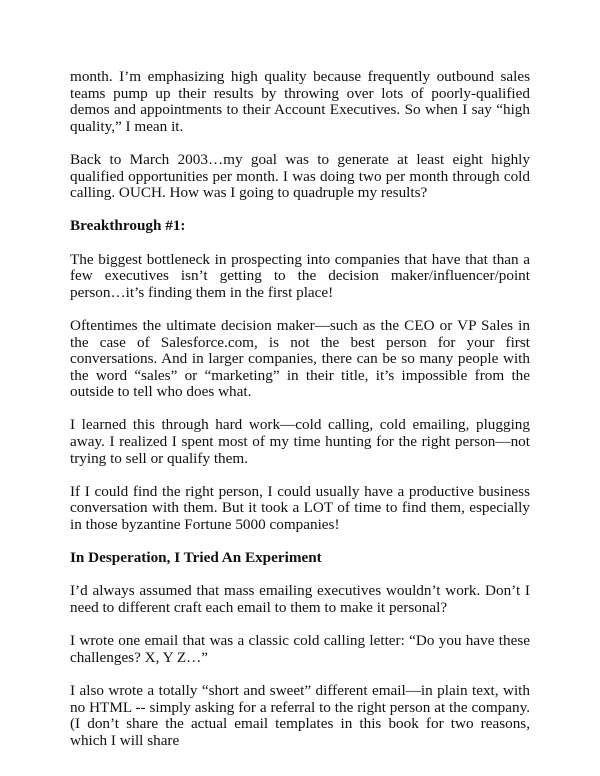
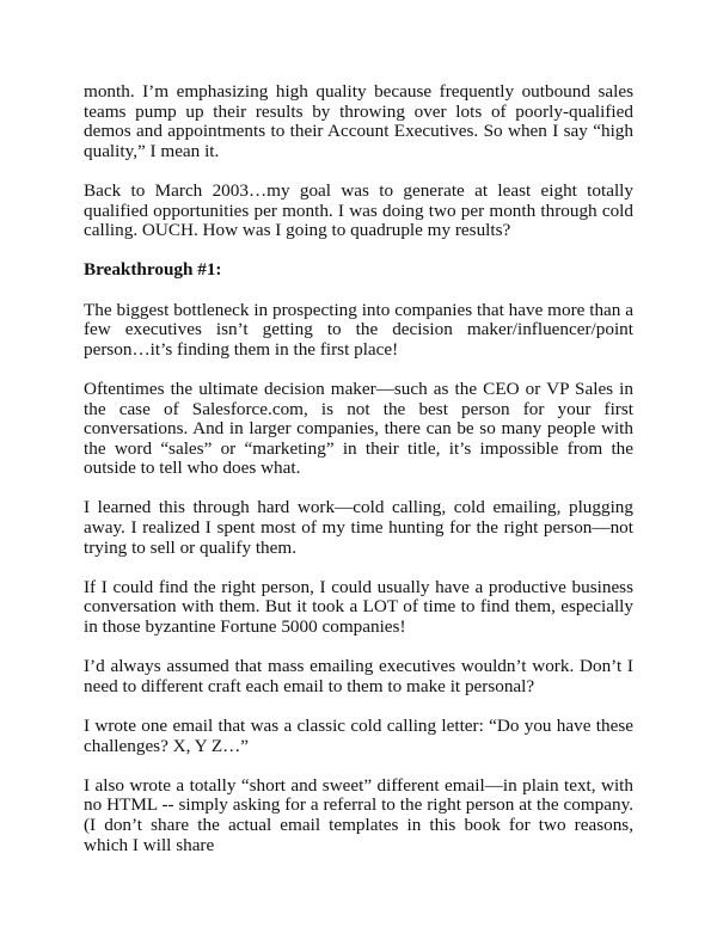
  month. I’m emphasizing high quality because frequently outbound sales teams pump up their results by throwing over lots of poorly-qualified demos and appointments to their Account Executives. So when I say “high quality,” I mean it.
- Back to March 2003…my goal was to generate at least eight highly qualified opportunities per month. I was doing two per month through cold calling. OUCH. How was I going to quadruple my results?
+ Back to March 2003…my goal was to generate at least eight totally qualified opportunities per month. I was doing two per month through cold calling. OUCH. How was I going to quadruple my results?
  Breakthrough #1:
- The biggest bottleneck in prospecting into companies that have that than a few executives isn’t getting to the decision maker/influencer/point person…it’s finding them in the first place!
+ The biggest bottleneck in prospecting into companies that have more than a few executives isn’t getting to the decision maker/influencer/point person…it’s finding them in the first place!
  Oftentimes the ultimate decision maker—such as the CEO or VP Sales in the case of Salesforce.com, is not the best person for your first conversations. And in larger companies, there can be so many people with the word “sales” or “marketing” in their title, it’s impossible from the outside to tell who does what.
  I learned this through hard work—cold calling, cold emailing, plugging away. I realized I spent most of my time hunting for the right person—not trying to sell or qualify them.
  If I could find the right person, I could usually have a productive business conversation with them. But it took a LOT of time to find them, especially in those byzantine Fortune 5000 companies!
- In Desperation, I Tried An Experiment
  I’d always assumed that mass emailing executives wouldn’t work. Don’t I need to different craft each email to them to make it personal?
  I wrote one email that was a classic cold calling letter: “Do you have these challenges? X, Y Z…”
  I also wrote a totally “short and sweet” different email—in plain text, with no HTML -- simply asking for a referral to the right person at the company. (I don’t share the actual email templates in this book for two reasons, which I will share
